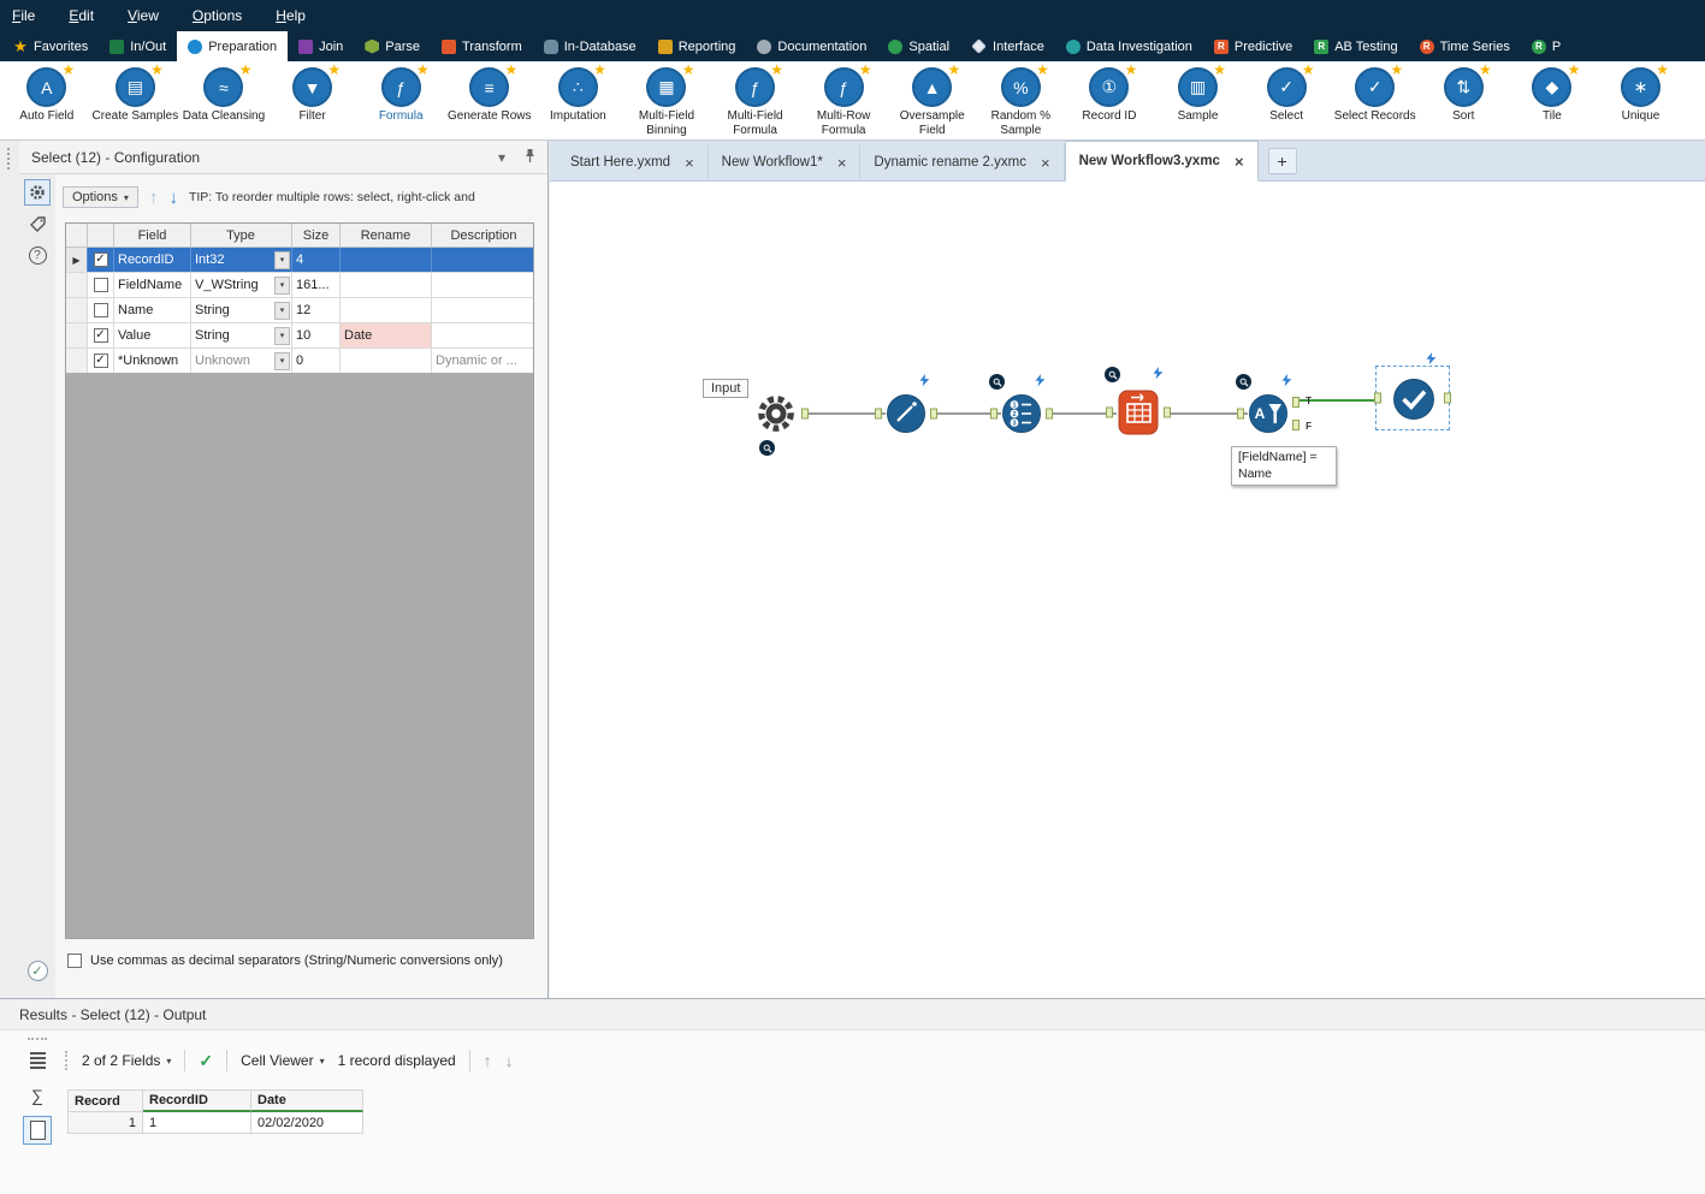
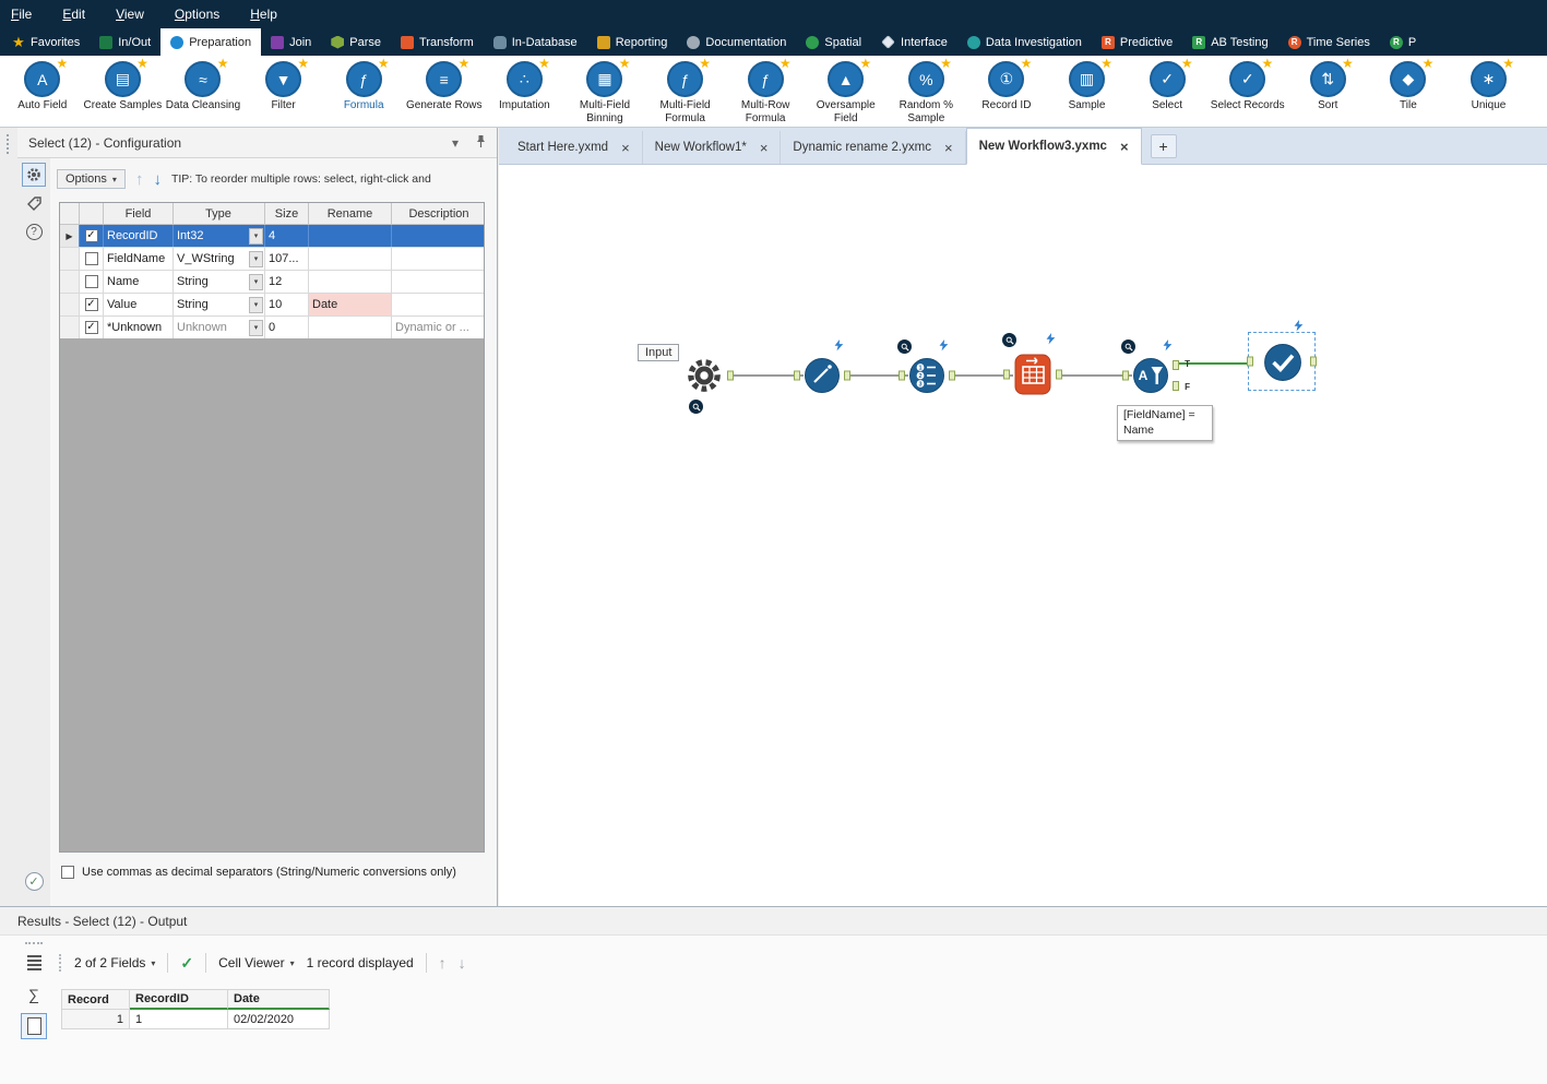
  File
  Edit
  View
  Options
  Help
  ★
  Favorites
  In/Out
  Preparation
  Join
  Parse
  Transform
  In-Database
  Reporting
  Documentation
  Spatial
  Interface
  Data Investigation
  R
  Predictive
  R
  AB Testing
  R
  Time Series
  R
  P
  A
  ★
  Auto Field
  ▤
  ★
  Create Samples
  ≈
  ★
  Data Cleansing
  ▼
  ★
  Filter
  ƒ
  ★
  Formula
  ≡
  ★
  Generate Rows
  ∴
  ★
  Imputation
  ▦
  ★
  Multi-Field Binning
  ƒ
  ★
  Multi-Field Formula
  ƒ
  ★
  Multi-Row Formula
  ▲
  ★
  Oversample Field
  %
  ★
  Random % Sample
  ①
  ★
  Record ID
  ▥
  ★
  Sample
  ✓
  ★
  Select
  ✓
  ★
  Select Records
  ⇅
  ★
  Sort
  ◆
  ★
  Tile
  ∗
  ★
  Unique
  Select (12) - Configuration
  ▾
  ?
  ✓
  Options
  ▾
  ↑
  ↓
  TIP: To reorder multiple rows: select, right-click and
  Field
  Type
  Size
  Rename
  Description
  ▶
  ✓
  RecordID
  Int32
  4
  FieldName
  V_WString
- 161...
+ 107...
  Name
  String
  12
  ✓
  Value
  String
  10
  Date
  ✓
  *Unknown
  Unknown
  0
  Dynamic or ...
  Use commas as decimal separators (String/Numeric conversions only)
  Start Here.yxmd
  ×
  New Workflow1*
  ×
  Dynamic rename 2.yxmc
  ×
  New Workflow3.yxmc
  ×
  +
  Input
  A
  T
  F
  [FieldName] =
  Name
  Results - Select (12) - Output
  ∑
  2 of 2 Fields
  ▾
  ✓
  Cell Viewer
  ▾
  1 record displayed
  ↑
  ↓
  Record
  RecordID
  Date
  1
  1
  02/02/2020
